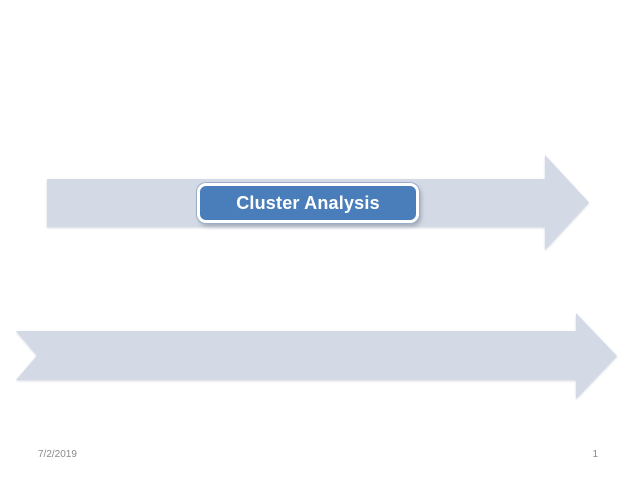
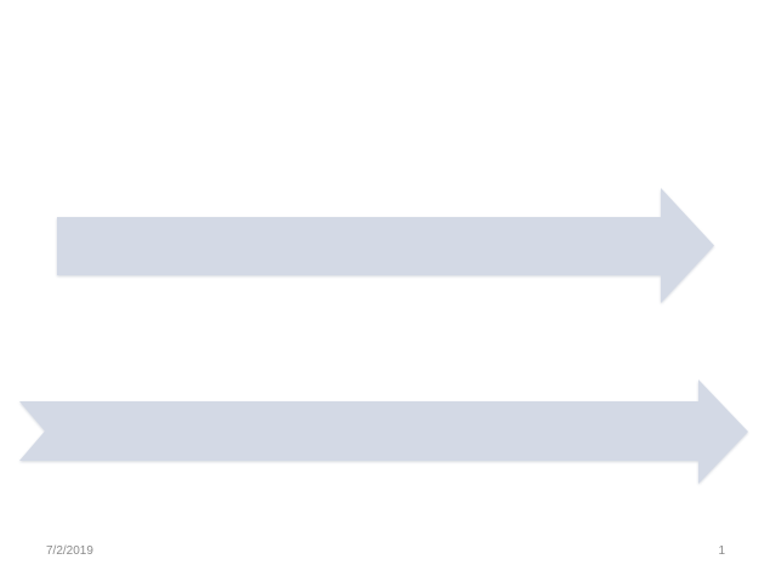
- Cluster Analysis
  7/2/2019
  1
